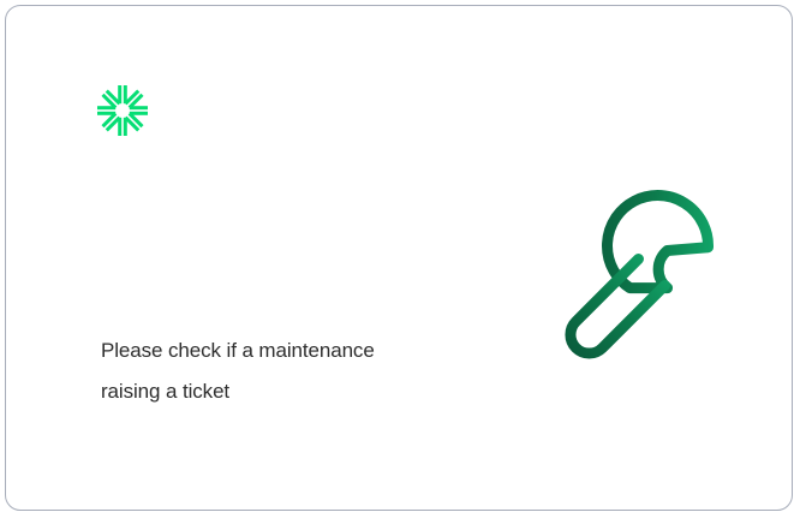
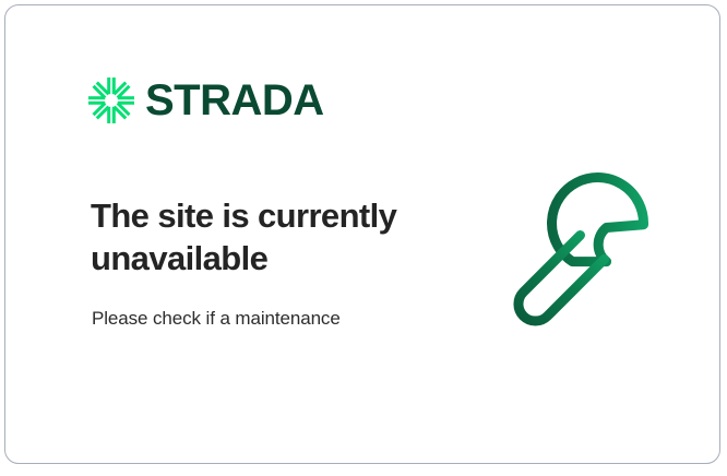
+ STRADA
+ The site is currently unavailable
  Please check if a maintenance
- raising a ticket
